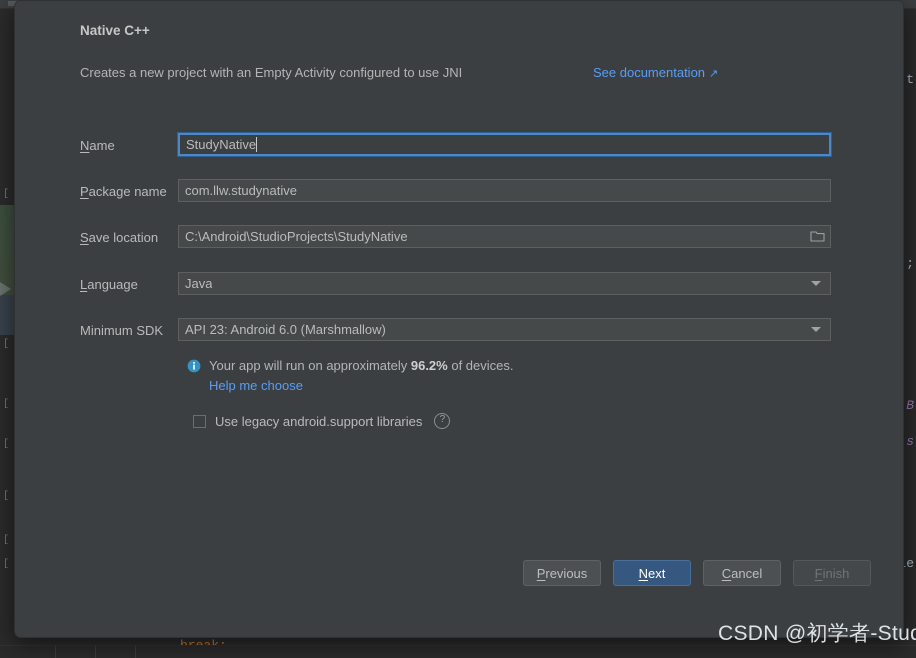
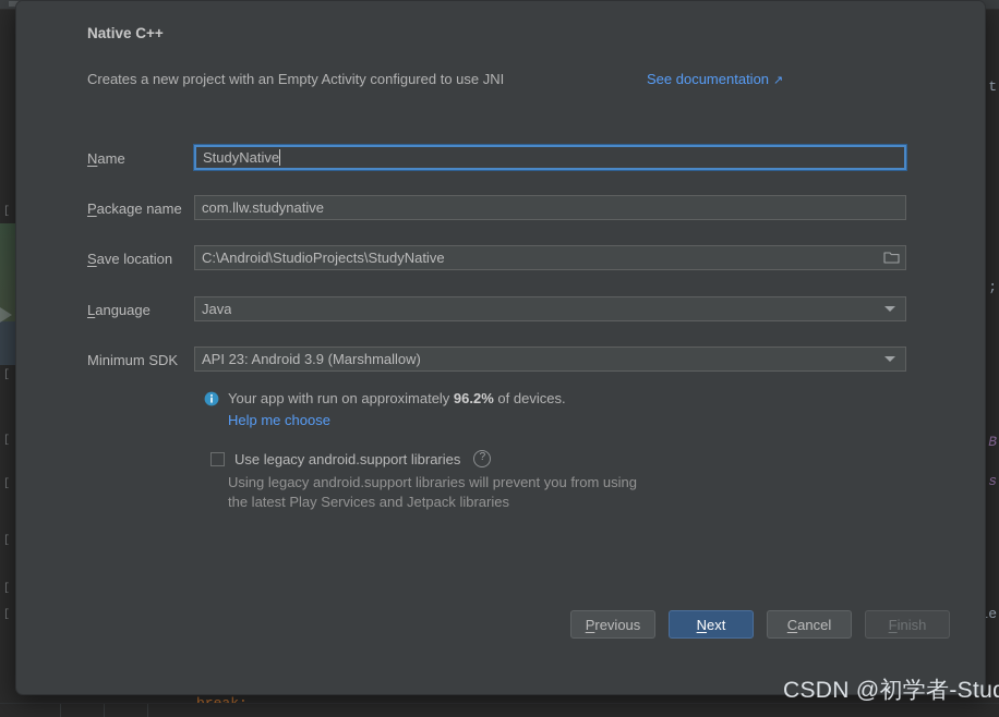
  [
  [
  [
  [
  [
  [
  [
  t
  B
  s
  Native C++
  Creates a new project with an Empty Activity configured to use JNI
  See documentation ↗
  Name
  StudyNative
  Package name
  com.llw.studynative
  Save location
  C:\Android\StudioProjects\StudyNative
  Language
  Java
  Minimum SDK
- API 23: Android 6.0 (Marshmallow)
+ API 23: Android 3.9 (Marshmallow)
- Your app will run on approximately 96.2% of devices.
+ Your app with run on approximately 96.2% of devices.
  Help me choose
  Use legacy android.support libraries
  ?
+ Using legacy android.support libraries will prevent you from using
+ the latest Play Services and Jetpack libraries
  P
  revious
  N
  ext
  C
  ancel
  F
  inish
  CSDN @初学者-Stu
